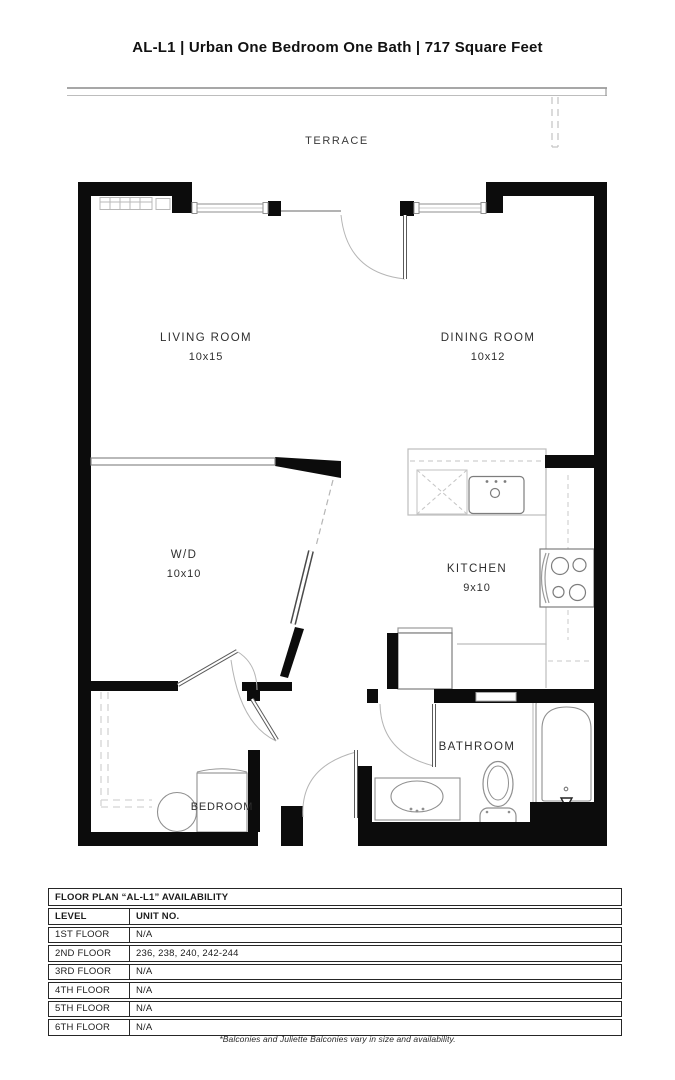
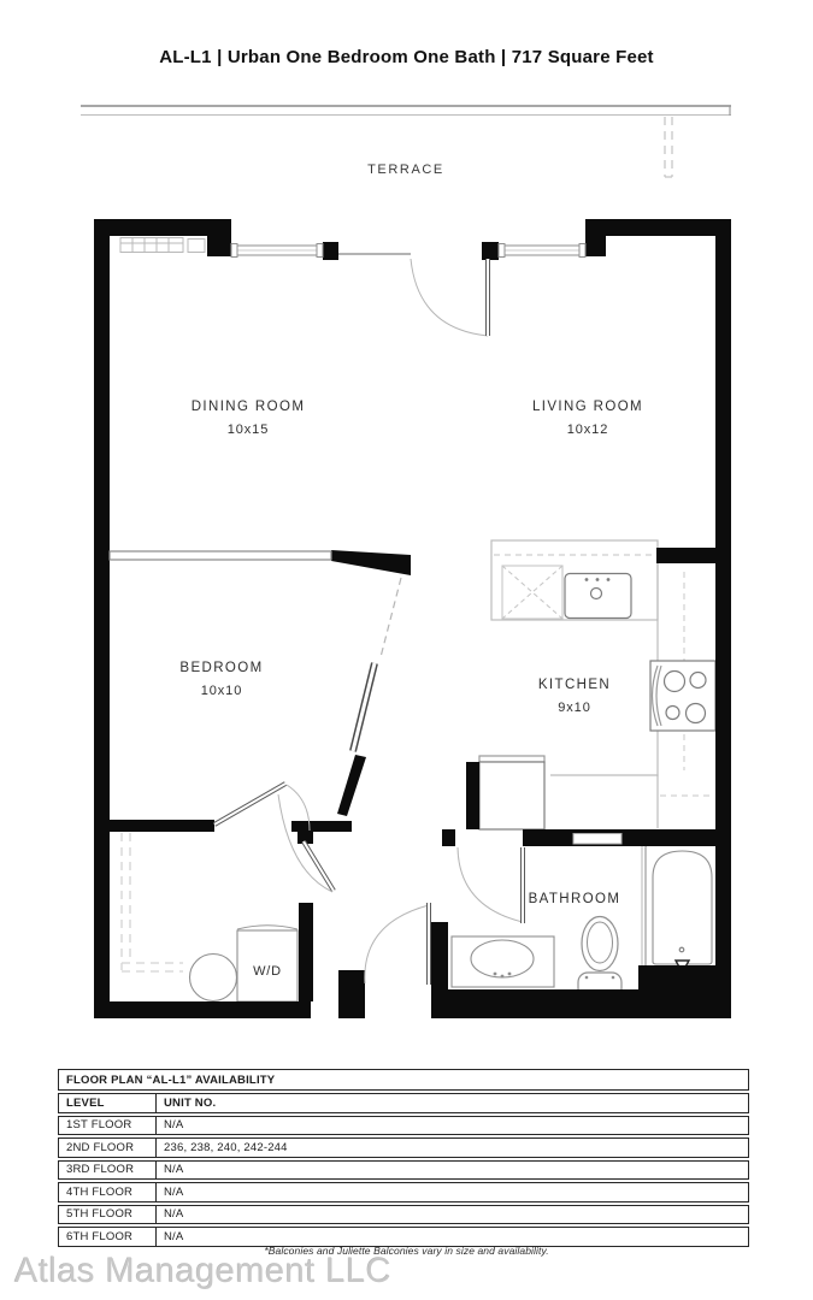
  AL-L1 | Urban One Bedroom One Bath | 717 Square Feet
  TERRACE
- LIVING ROOM
+ DINING ROOM
  10x15
- DINING ROOM
+ LIVING ROOM
  10x12
- W/D
+ BEDROOM
  10x10
  KITCHEN
  9x10
  BATHROOM
- BEDROOM
+ W/D
  FLOOR PLAN “AL-L1” AVAILABILITY
  LEVEL
  UNIT NO.
  1ST FLOOR
  N/A
  2ND FLOOR
  236, 238, 240, 242-244
  3RD FLOOR
  N/A
  4TH FLOOR
  N/A
  5TH FLOOR
  N/A
  6TH FLOOR
  N/A
  *Balconies and Juliette Balconies vary in size and availability.
+ Atlas Management LLC
